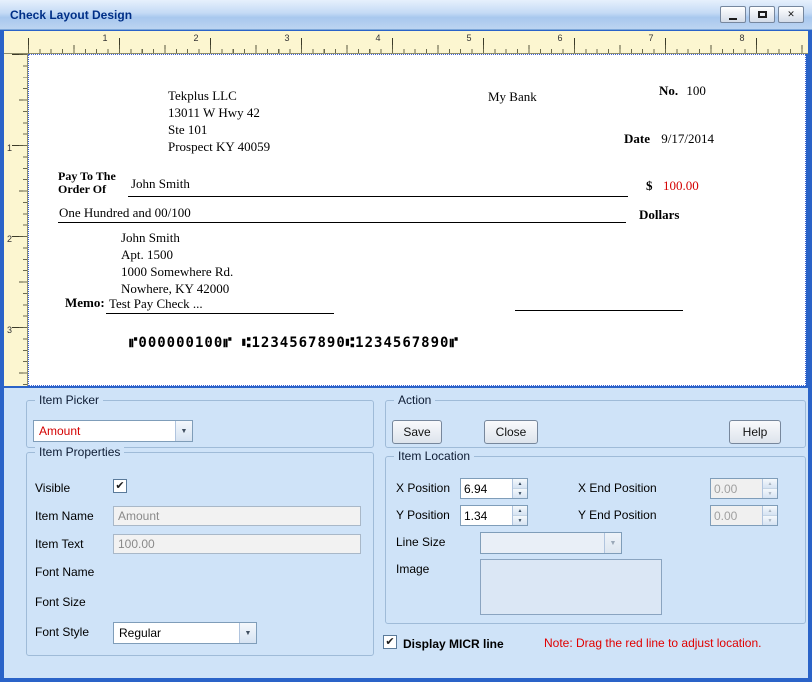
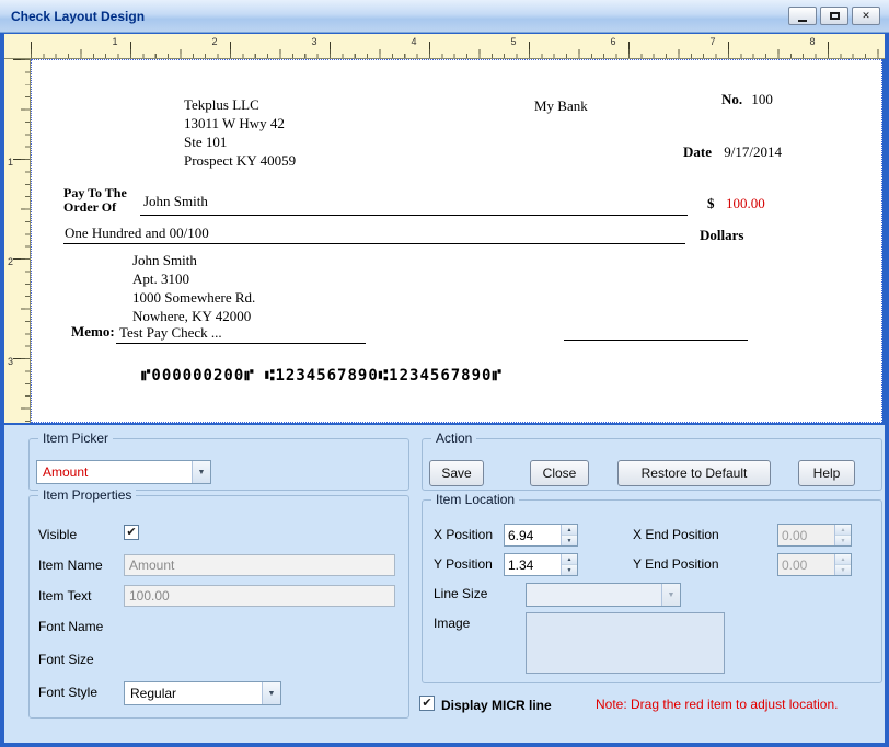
  Check Layout Design
  ✕
  1
  2
  3
  4
  5
  6
  7
  8
  1
  2
  3
  Tekplus LLC
  13011 W Hwy 42
  Ste 101
  Prospect KY 40059
  My Bank
  No. 100
  Date 9/17/2014
  Pay To The
  Order Of
  John Smith
  $
  100.00
  One Hundred and 00/100
  Dollars
  John Smith
- Apt. 1500
+ Apt. 3100
  1000 Somewhere Rd.
  Nowhere, KY 42000
  Memo:
  Test Pay Check ...
- ⑈000000100⑈ ⑆1234567890⑆1234567890⑈
+ ⑈000000200⑈ ⑆1234567890⑆1234567890⑈
  Item Picker
  Amount
  Action
  Save
  Close
+ Restore to Default
  Help
  Item Properties
  Visible
  ✔
  Item Name
  Amount
  Item Text
  100.00
  Font Name
  Font Size
  Font Style
  Regular
  Item Location
  X Position
  6.94
  X End Position
  0.00
  Y Position
  1.34
  Y End Position
  0.00
  Line Size
  Image
  ✔
  Display MICR line
- Note: Drag the red line to adjust location.
+ Note: Drag the red item to adjust location.
